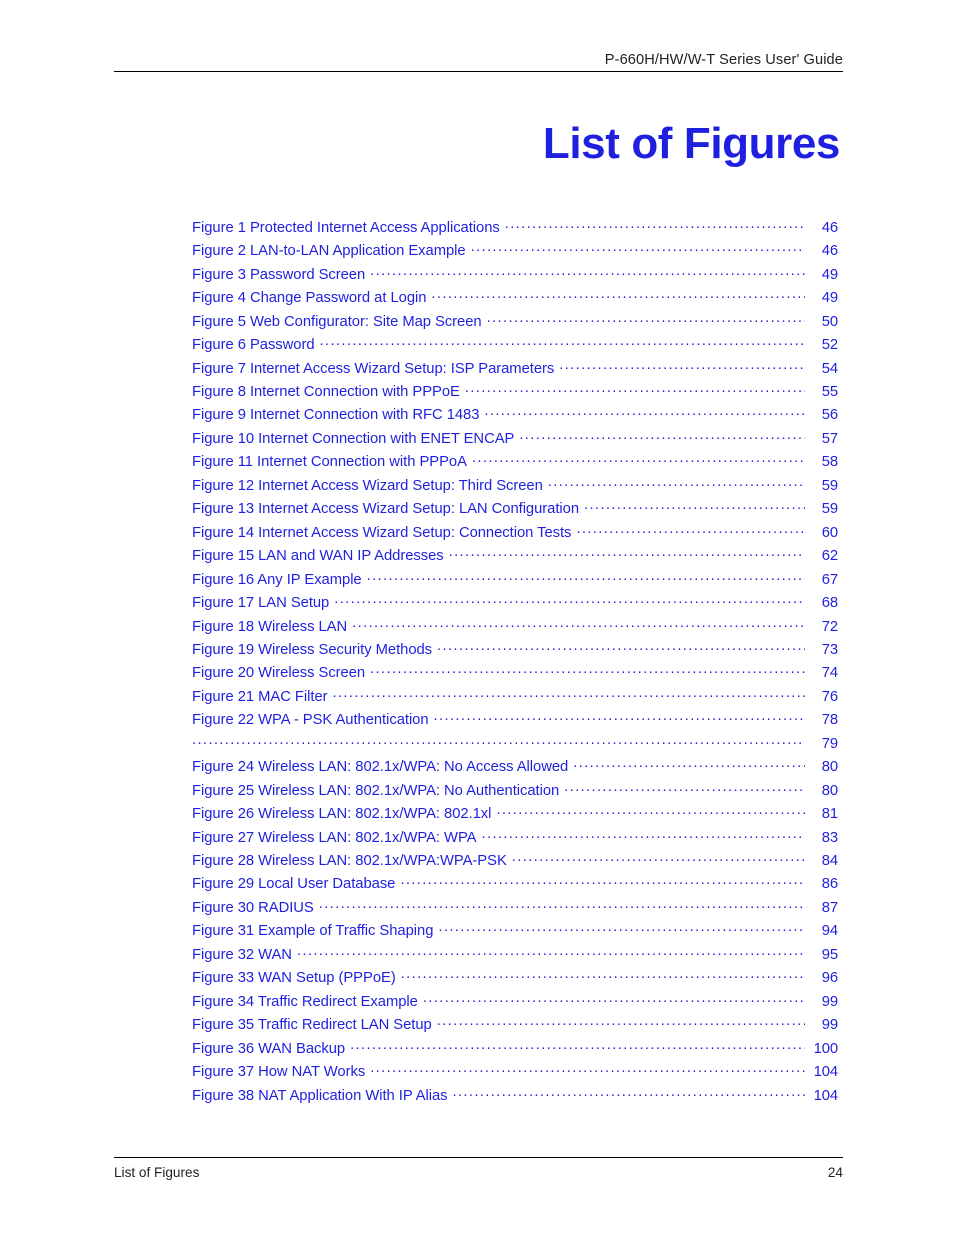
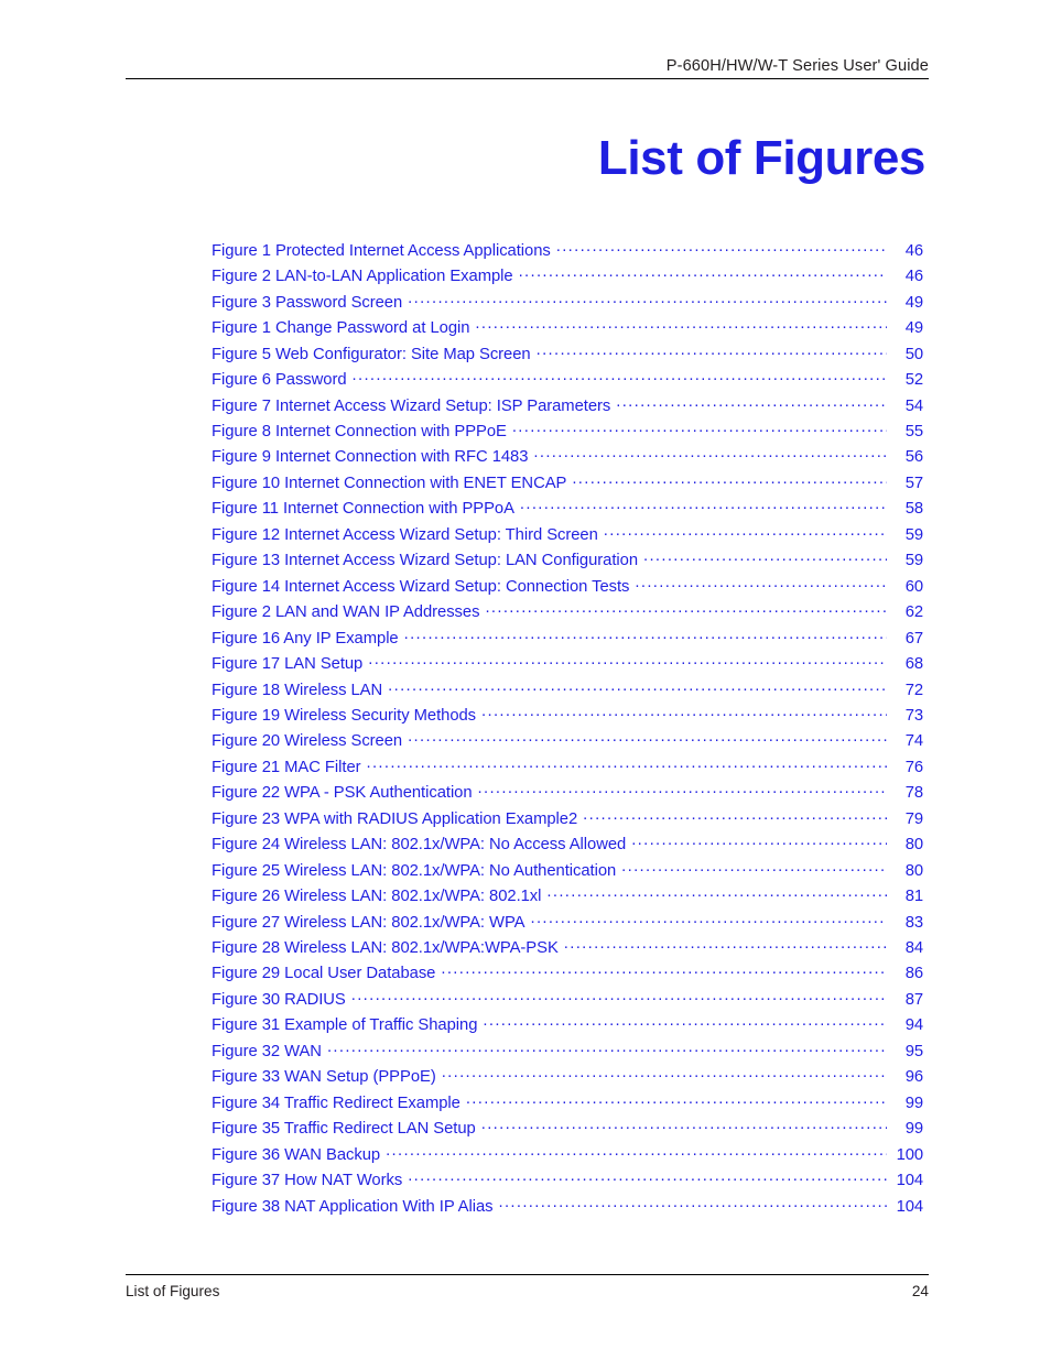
  P-660H/HW/W-T Series User' Guide
  List of Figures
  Figure 1 Protected Internet Access Applications
  46
  Figure 2 LAN-to-LAN Application Example
  46
  Figure 3 Password Screen
  49
- Figure 4 Change Password at Login
+ Figure 1 Change Password at Login
  49
  Figure 5 Web Configurator: Site Map Screen
  50
  Figure 6 Password
  52
  Figure 7 Internet Access Wizard Setup: ISP Parameters
  54
  Figure 8 Internet Connection with PPPoE
  55
  Figure 9 Internet Connection with RFC 1483
  56
  Figure 10 Internet Connection with ENET ENCAP
  57
  Figure 11 Internet Connection with PPPoA
  58
  Figure 12 Internet Access Wizard Setup: Third Screen
  59
  Figure 13 Internet Access Wizard Setup: LAN Configuration
  59
  Figure 14 Internet Access Wizard Setup: Connection Tests
  60
- Figure 15 LAN and WAN IP Addresses
+ Figure 2 LAN and WAN IP Addresses
  62
  Figure 16 Any IP Example
  67
  Figure 17 LAN Setup
  68
  Figure 18 Wireless LAN
  72
  Figure 19 Wireless Security Methods
  73
  Figure 20 Wireless Screen
  74
  Figure 21 MAC Filter
  76
  Figure 22 WPA - PSK Authentication
  78
+ Figure 23 WPA with RADIUS Application Example2
  79
  Figure 24 Wireless LAN: 802.1x/WPA: No Access Allowed
  80
  Figure 25 Wireless LAN: 802.1x/WPA: No Authentication
  80
  Figure 26 Wireless LAN: 802.1x/WPA: 802.1xl
  81
  Figure 27 Wireless LAN: 802.1x/WPA: WPA
  83
  Figure 28 Wireless LAN: 802.1x/WPA:WPA-PSK
  84
  Figure 29 Local User Database
  86
  Figure 30 RADIUS
  87
  Figure 31 Example of Traffic Shaping
  94
  Figure 32 WAN
  95
  Figure 33 WAN Setup (PPPoE)
  96
  Figure 34 Traffic Redirect Example
  99
  Figure 35 Traffic Redirect LAN Setup
  99
  Figure 36 WAN Backup
  100
  Figure 37 How NAT Works
  104
  Figure 38 NAT Application With IP Alias
  104
  List of Figures
  24
